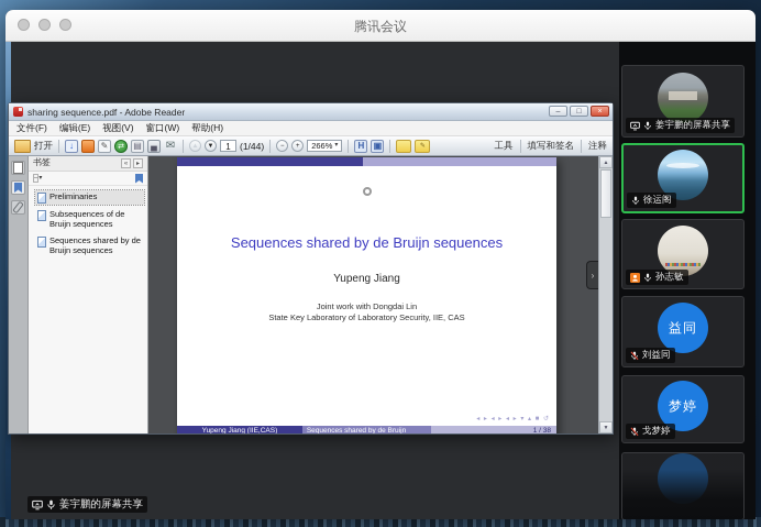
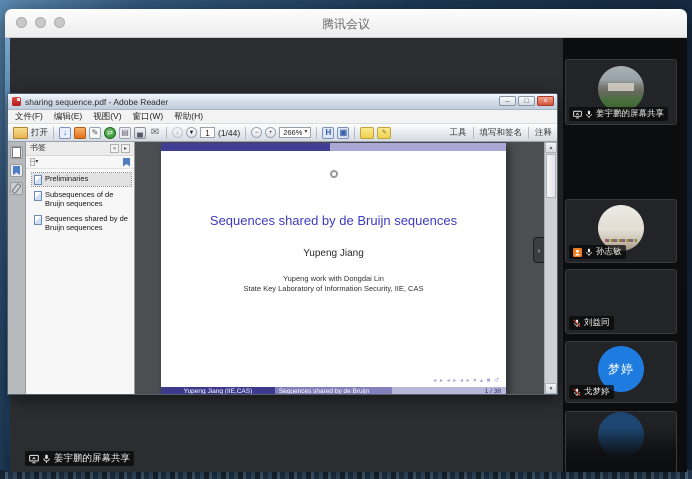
  腾讯会议
  sharing sequence.pdf - Adobe Reader
  文件(F)
  编辑(E)
  视图(V)
  窗口(W)
  帮助(H)
  打开
  ↓
  ✎
  ▤
  ▄
  ✉
  1
  (1/44)
  266%
  H
  ▣
  工具
  填写和签名
  注释
  书签
  Preliminaries
  Subsequences of de Bruijn sequences
  Sequences shared by de Bruijn sequences
  Sequences shared by de Bruijn sequences
  Yupeng Jiang
- Joint work with Dongdai Lin
+ Yupeng work with Dongdai Lin
- State Key Laboratory of Laboratory Security, IIE, CAS
+ State Key Laboratory of Information Security, IIE, CAS
  ›
  姜宇鹏的屏幕共享
  姜宇鹏的屏幕共享
- 徐运阁
  孙志敏
- 益同
  刘益同
  梦婷
  戈梦婷
